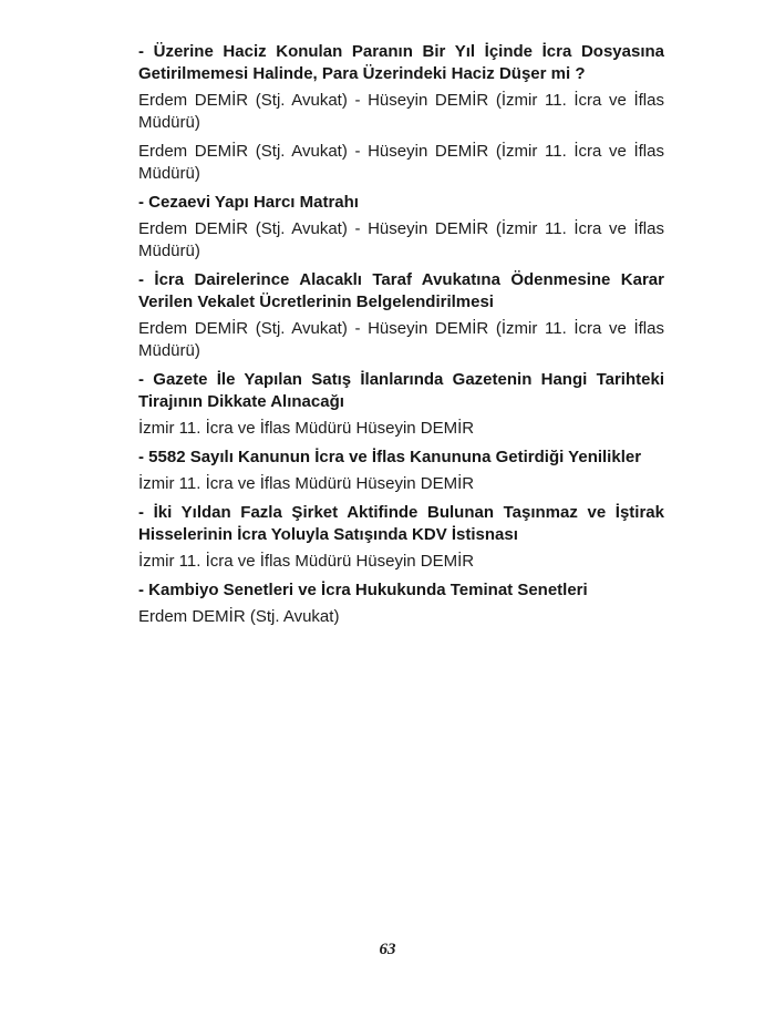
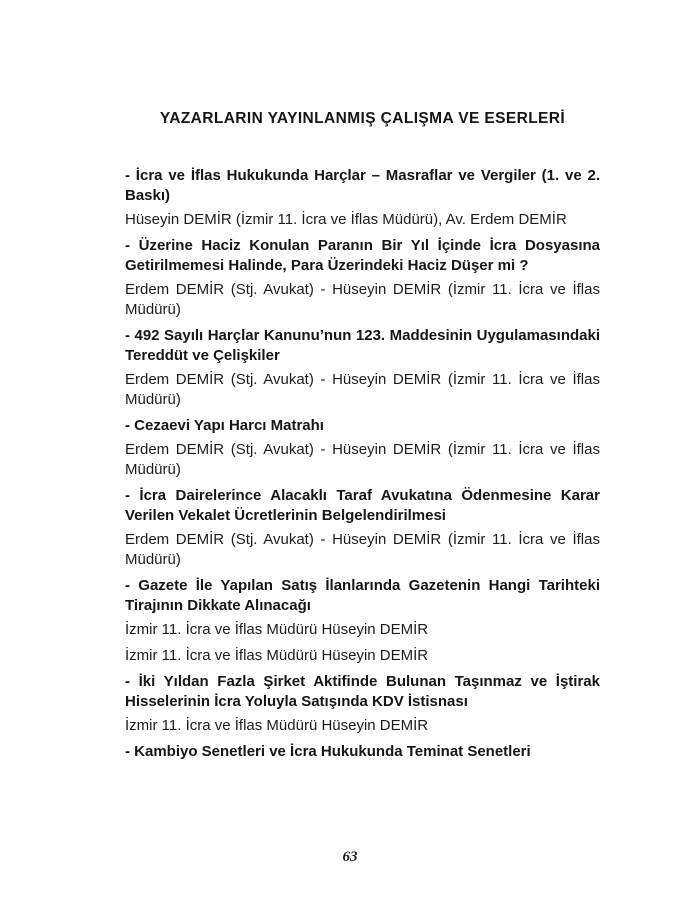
+ YAZARLARIN YAYINLANMIŞ ÇALIŞMA VE ESERLERİ
+ - İcra ve İflas Hukukunda Harçlar – Masraflar ve Vergiler (1. ve 2. Baskı)
+ Hüseyin DEMİR (İzmir 11. İcra ve İflas Müdürü), Av. Erdem DEMİR
  - Üzerine Haciz Konulan Paranın Bir Yıl İçinde İcra Dosyasına Getirilmemesi Halinde, Para Üzerindeki Haciz Düşer mi ?
  Erdem DEMİR (Stj. Avukat) - Hüseyin DEMİR (İzmir 11. İcra ve İflas Müdürü)
+ - 492 Sayılı Harçlar Kanunu’nun 123. Maddesinin Uygulamasındaki Tereddüt ve Çelişkiler
  Erdem DEMİR (Stj. Avukat) - Hüseyin DEMİR (İzmir 11. İcra ve İflas Müdürü)
  - Cezaevi Yapı Harcı Matrahı
  Erdem DEMİR (Stj. Avukat) - Hüseyin DEMİR (İzmir 11. İcra ve İflas Müdürü)
  - İcra Dairelerince Alacaklı Taraf Avukatına Ödenmesine Karar Verilen Vekalet Ücretlerinin Belgelendirilmesi
  Erdem DEMİR (Stj. Avukat) - Hüseyin DEMİR (İzmir 11. İcra ve İflas Müdürü)
  - Gazete İle Yapılan Satış İlanlarında Gazetenin Hangi Tarihteki Tirajının Dikkate Alınacağı
  İzmir 11. İcra ve İflas Müdürü Hüseyin DEMİR
- - 5582 Sayılı Kanunun İcra ve İflas Kanununa Getirdiği Yenilikler
  İzmir 11. İcra ve İflas Müdürü Hüseyin DEMİR
  - İki Yıldan Fazla Şirket Aktifinde Bulunan Taşınmaz ve İştirak Hisselerinin İcra Yoluyla Satışında KDV İstisnası
  İzmir 11. İcra ve İflas Müdürü Hüseyin DEMİR
  - Kambiyo Senetleri ve İcra Hukukunda Teminat Senetleri
- Erdem DEMİR (Stj. Avukat)
  63
